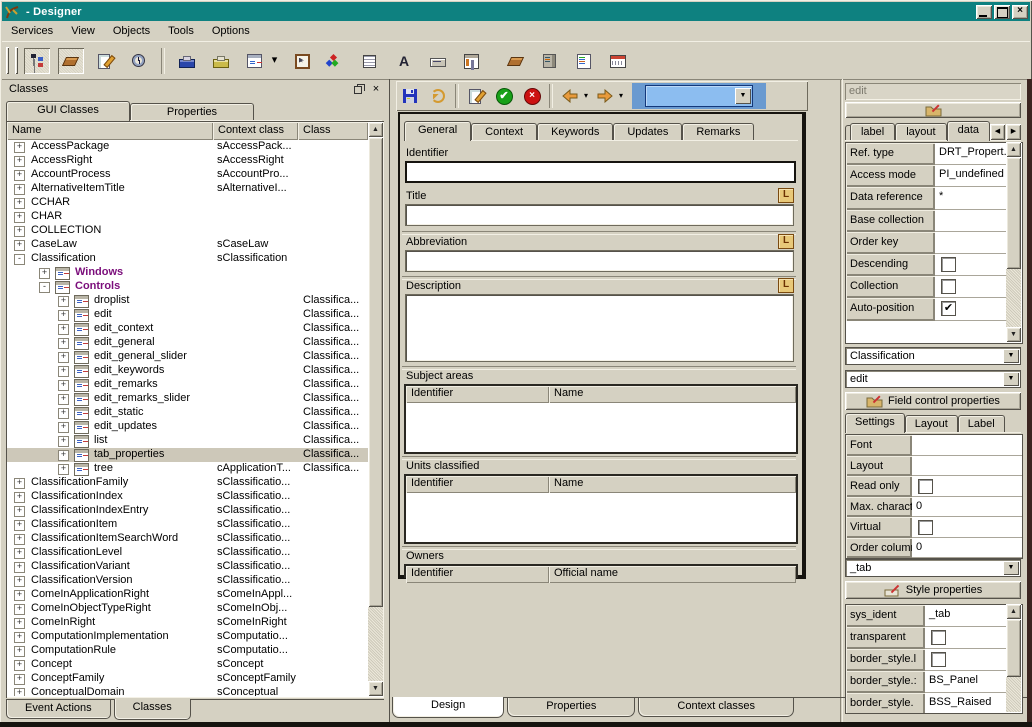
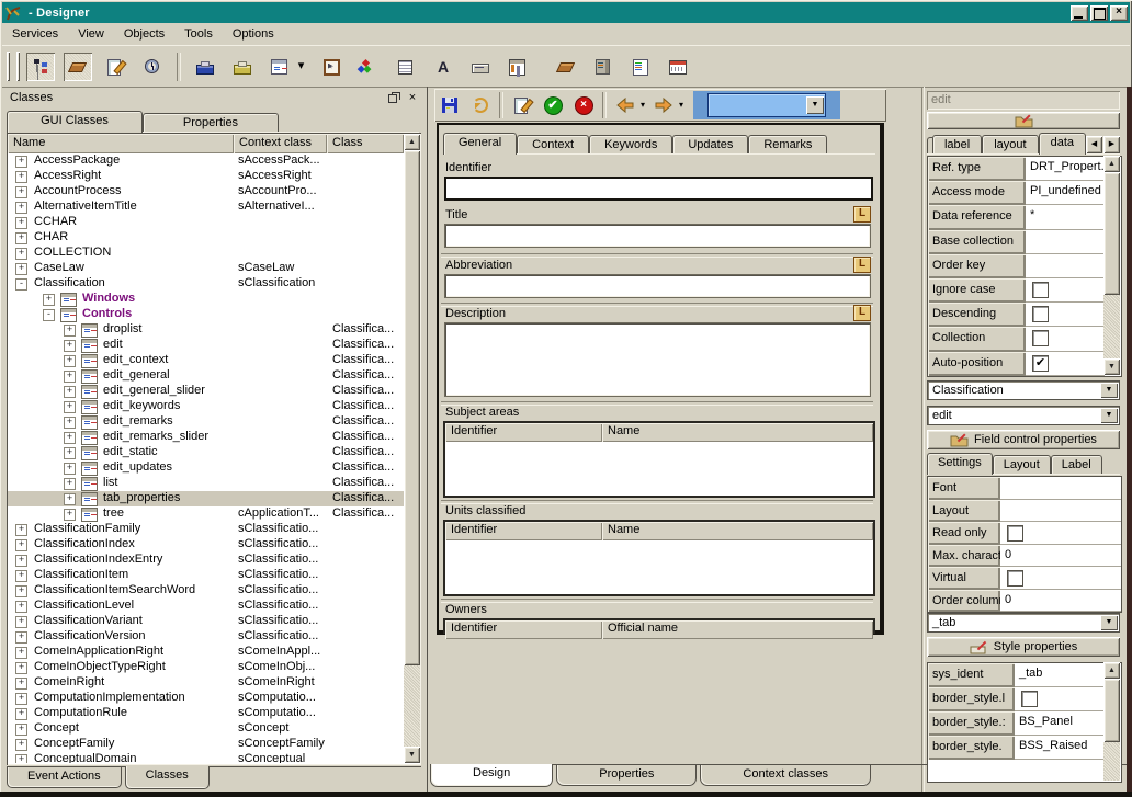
  - Designer
  ×
  Services
  View
  Objects
  Tools
  Options
  ▾
  A
  Classes
  ×
  GUI Classes
  Properties
  Name
  Context class
  Class
  +
  AccessPackage
  sAccessPack...
  +
  AccessRight
  sAccessRight
  +
  AccountProcess
  sAccountPro...
  +
  AlternativeItemTitle
  sAlternativeI...
  +
  CCHAR
  +
  CHAR
  +
  COLLECTION
  +
  CaseLaw
  sCaseLaw
  -
  Classification
  sClassification
  +
  Windows
  -
  Controls
  +
  droplist
  Classifica...
  +
  edit
  Classifica...
  +
  edit_context
  Classifica...
  +
  edit_general
  Classifica...
  +
  edit_general_slider
  Classifica...
  +
  edit_keywords
  Classifica...
  +
  edit_remarks
  Classifica...
  +
  edit_remarks_slider
  Classifica...
  +
  edit_static
  Classifica...
  +
  edit_updates
  Classifica...
  +
  list
  Classifica...
  +
  tab_properties
  Classifica...
  +
  tree
  cApplicationT...
  Classifica...
  +
  ClassificationFamily
  sClassificatio...
  +
  ClassificationIndex
  sClassificatio...
  +
  ClassificationIndexEntry
  sClassificatio...
  +
  ClassificationItem
  sClassificatio...
  +
  ClassificationItemSearchWord
  sClassificatio...
  +
  ClassificationLevel
  sClassificatio...
  +
  ClassificationVariant
  sClassificatio...
  +
  ClassificationVersion
  sClassificatio...
  +
  ComeInApplicationRight
  sComeInAppl...
  +
  ComeInObjectTypeRight
  sComeInObj...
  +
  ComeInRight
  sComeInRight
  +
  ComputationImplementation
  sComputatio...
  +
  ComputationRule
  sComputatio...
  +
  Concept
  sConcept
  +
  ConceptFamily
  sConceptFamily
  +
  ConceptualDomain
  sConceptual
  Event Actions
  Classes
  ✔
  ×
  ▾
  ▾
  General
  Context
  Keywords
  Updates
  Remarks
  Identifier
  Title
  L
  Abbreviation
  L
  Description
  L
  Subject areas
  Identifier
  Name
  Units classified
  Identifier
  Name
  Owners
  Identifier
  Official name
  Design
  Properties
  Context classes
  edit
  label
  layout
  data
  Ref. type
  DRT_Propert
  Access mode
  PI_undefined
  Data reference
  *
  Base collection
  Order key
+ Ignore case
  Descending
  Collection
  Auto-position
  ✔
  Classification
  edit
  Field control properties
  Settings
  Layout
  Label
  Font
  Layout
  Read only
  Max. charac
  0
  Virtual
  Order colum
  0
  _tab
  Style properties
  sys_ident
  _tab
- transparent
  border_style.l
  border_style.:
  BS_Panel
  border_style.
  BSS_Raised
